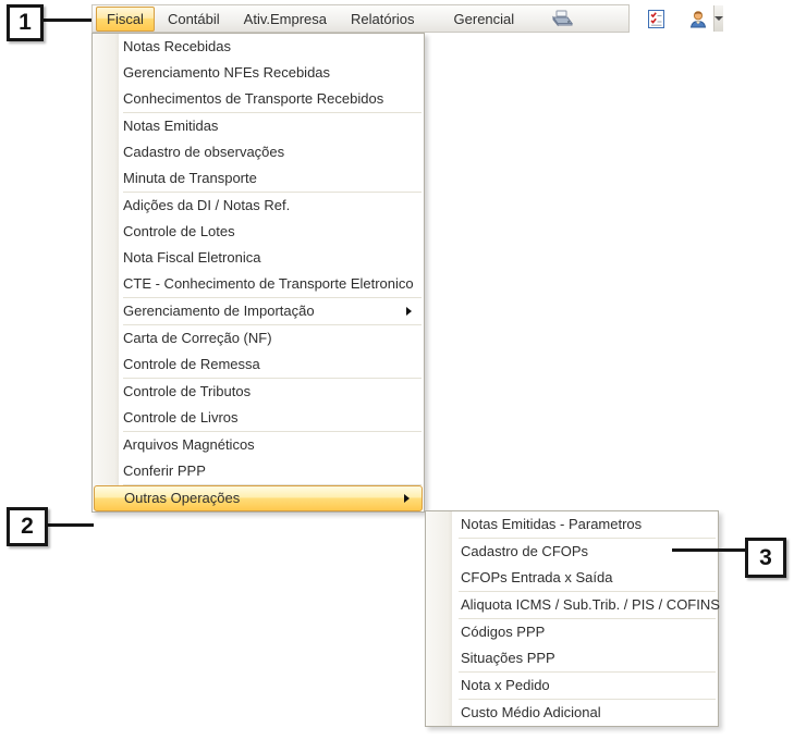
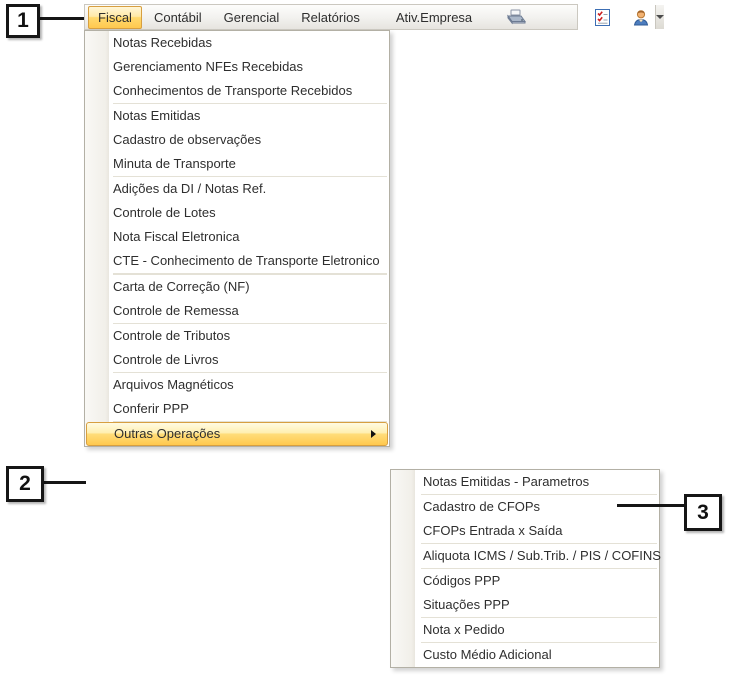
  Fiscal
  Contábil
- Ativ.Empresa
+ Gerencial
  Relatórios
- Gerencial
+ Ativ.Empresa
  Notas Recebidas
  Gerenciamento NFEs Recebidas
  Conhecimentos de Transporte Recebidos
  Notas Emitidas
  Cadastro de observações
  Minuta de Transporte
  Adições da DI / Notas Ref.
  Controle de Lotes
  Nota Fiscal Eletronica
  CTE - Conhecimento de Transporte Eletronico
- Gerenciamento de Importação
  Carta de Correção (NF)
  Controle de Remessa
  Controle de Tributos
  Controle de Livros
  Arquivos Magnéticos
  Conferir PPP
  Outras Operações
  Notas Emitidas - Parametros
  Cadastro de CFOPs
  CFOPs Entrada x Saída
  Aliquota ICMS / Sub.Trib. / PIS / COFINS
  Códigos PPP
  Situações PPP
  Nota x Pedido
  Custo Médio Adicional
  1
  2
  3
